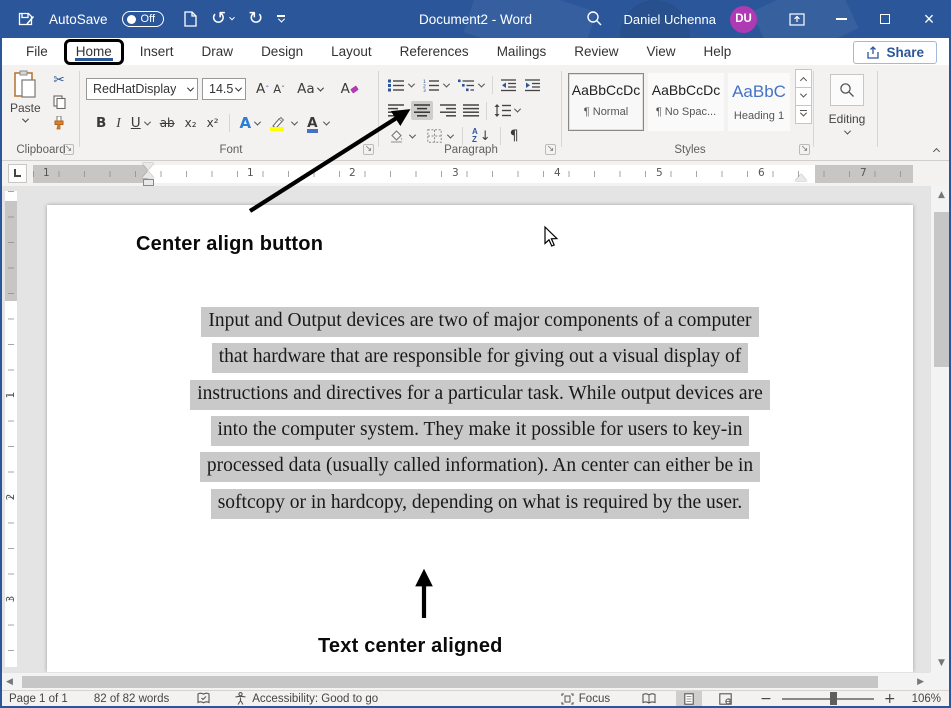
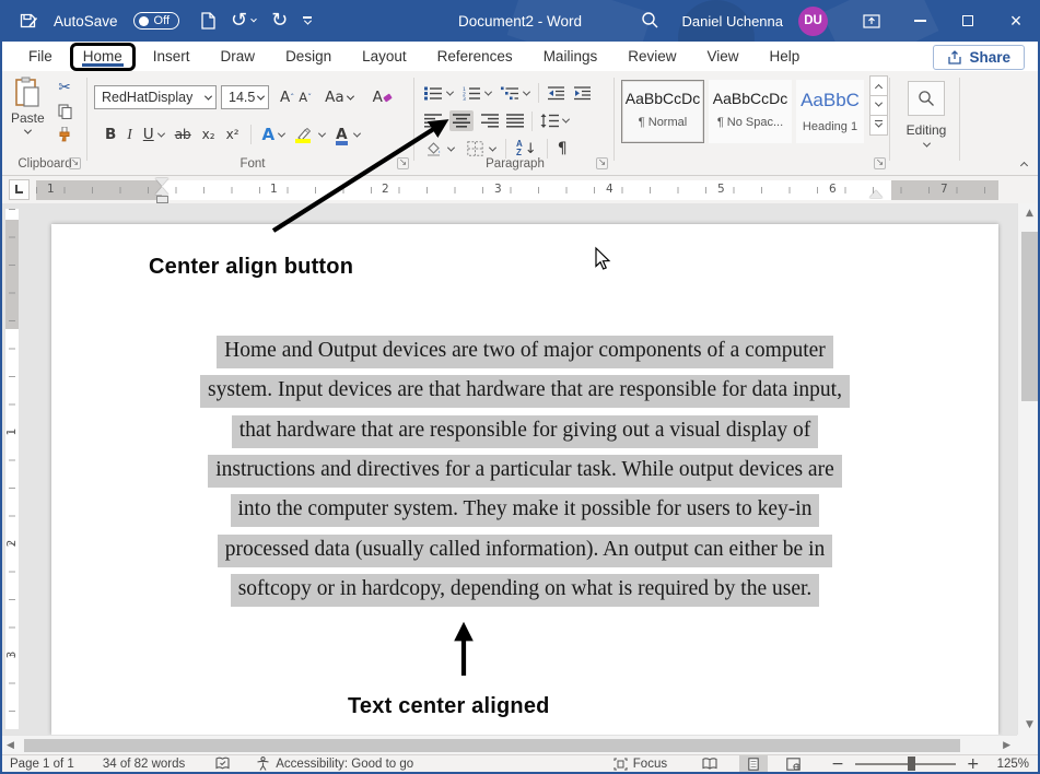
  AutoSave
  Off
  ↺
  ↻
  Document2 - Word
  Daniel Uchenna
  DU
  ×
  File
  Home
  Insert
  Draw
  Design
  Layout
  References
  Mailings
  Review
  View
  Help
  Share
  Paste
  ✂
  Clipboard
  ↘
  RedHatDisplay
  14.5
  A
  ˆ
  A
  ˇ
  Aa
  A
  B
  I
  U
  ab
  x₂
  x²
  A
  A
  Font
  ↘
  A
  Z
  ↓
  ¶
  Paragraph
  ↘
  AaBbCcDc
  ¶ Normal
  AaBbCcDc
  ¶ No Spac...
  AaBbC
  Heading 1
- Styles
  ↘
  Editing
  1
  1
  2
  3
  4
  5
  6
  7
  Center align button
- Input and Output devices are two of major components of a computer
+ Home and Output devices are two of major components of a computer
+ system. Input devices are that hardware that are responsible for data input,
  that hardware that are responsible for giving out a visual display of
  instructions and directives for a particular task. While output devices are
  into the computer system. They make it possible for users to key-in
- processed data (usually called information). An center can either be in
+ processed data (usually called information). An output can either be in
  softcopy or in hardcopy, depending on what is required by the user.
  Text center aligned
  ▲
  ▼
  ◀
  ▶
  Page 1 of 1
- 82 of 82 words
+ 34 of 82 words
  Accessibility: Good to go
  Focus
  −
  +
- 106%
+ 125%
